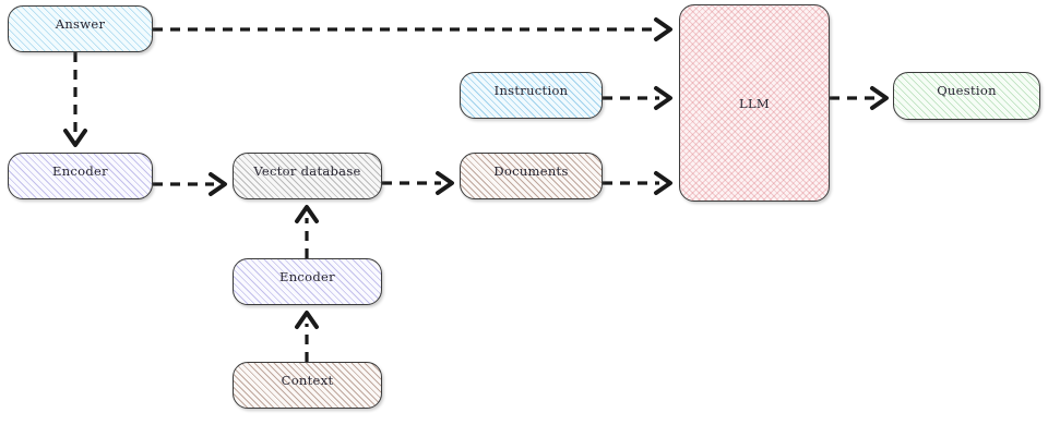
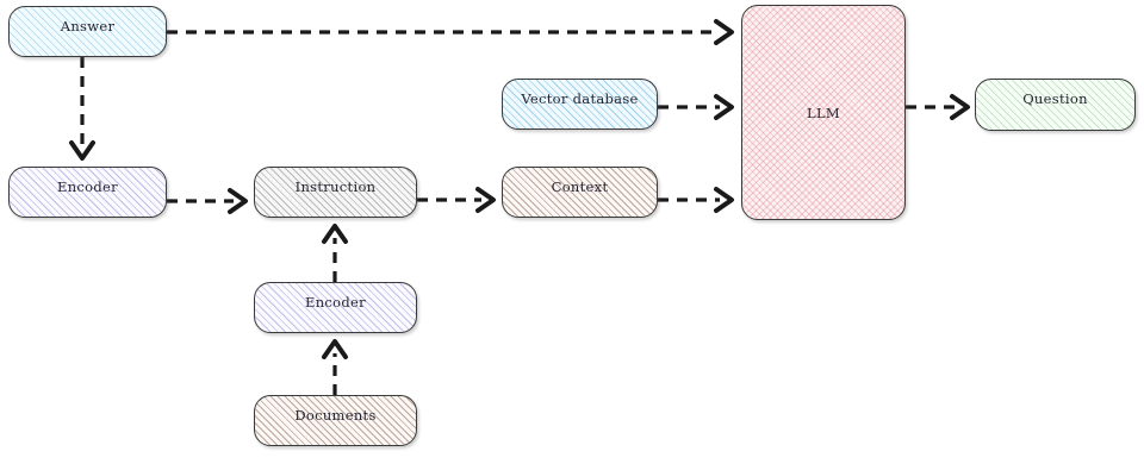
  Answer
  Encoder
- Vector database
+ Instruction
  Encoder
- Context
+ Documents
- Instruction
+ Vector database
- Documents
+ Context
  LLM
  Question
